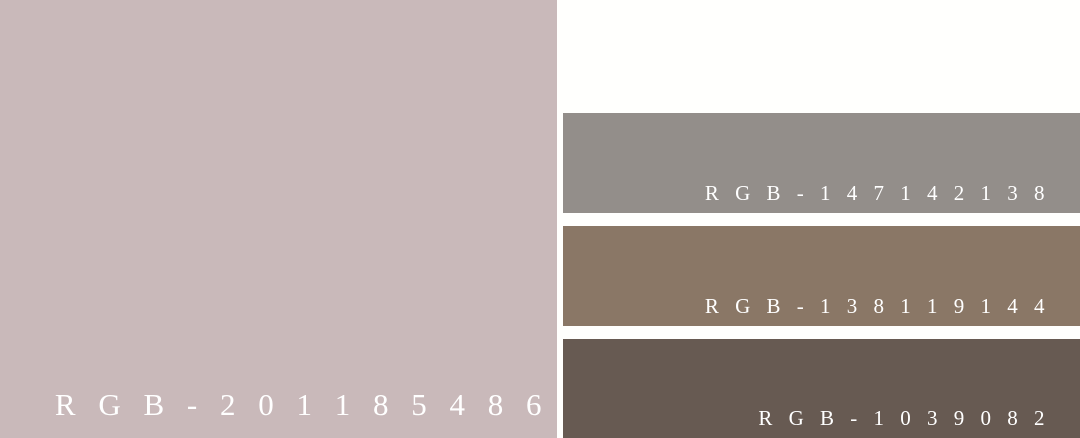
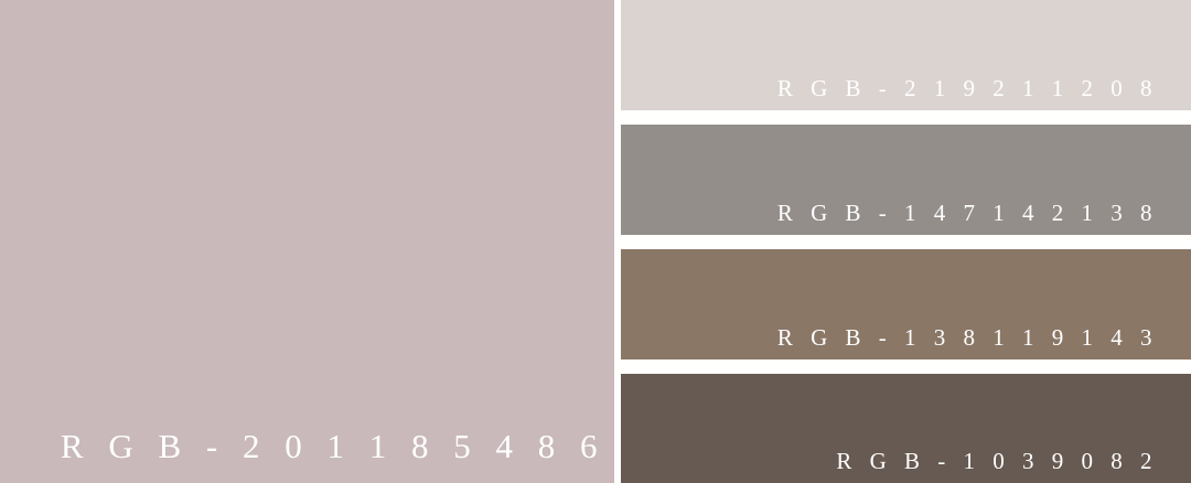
  R G B - 2 0 1 1 8 5 4 8 6
+ R G B - 2 1 9 2 1 1 2 0 8
  R G B - 1 4 7 1 4 2 1 3 8
- R G B - 1 3 8 1 1 9 1 4 4
+ R G B - 1 3 8 1 1 9 1 4 3
  R G B - 1 0 3 9 0 8 2
